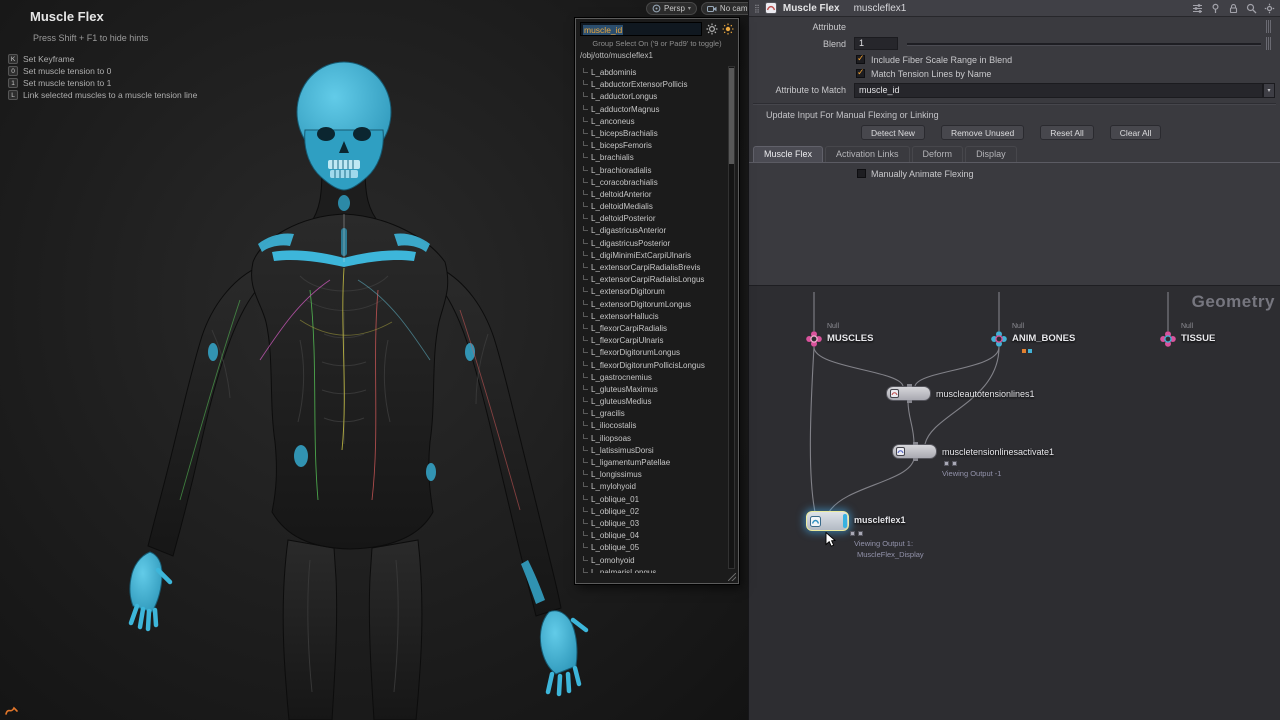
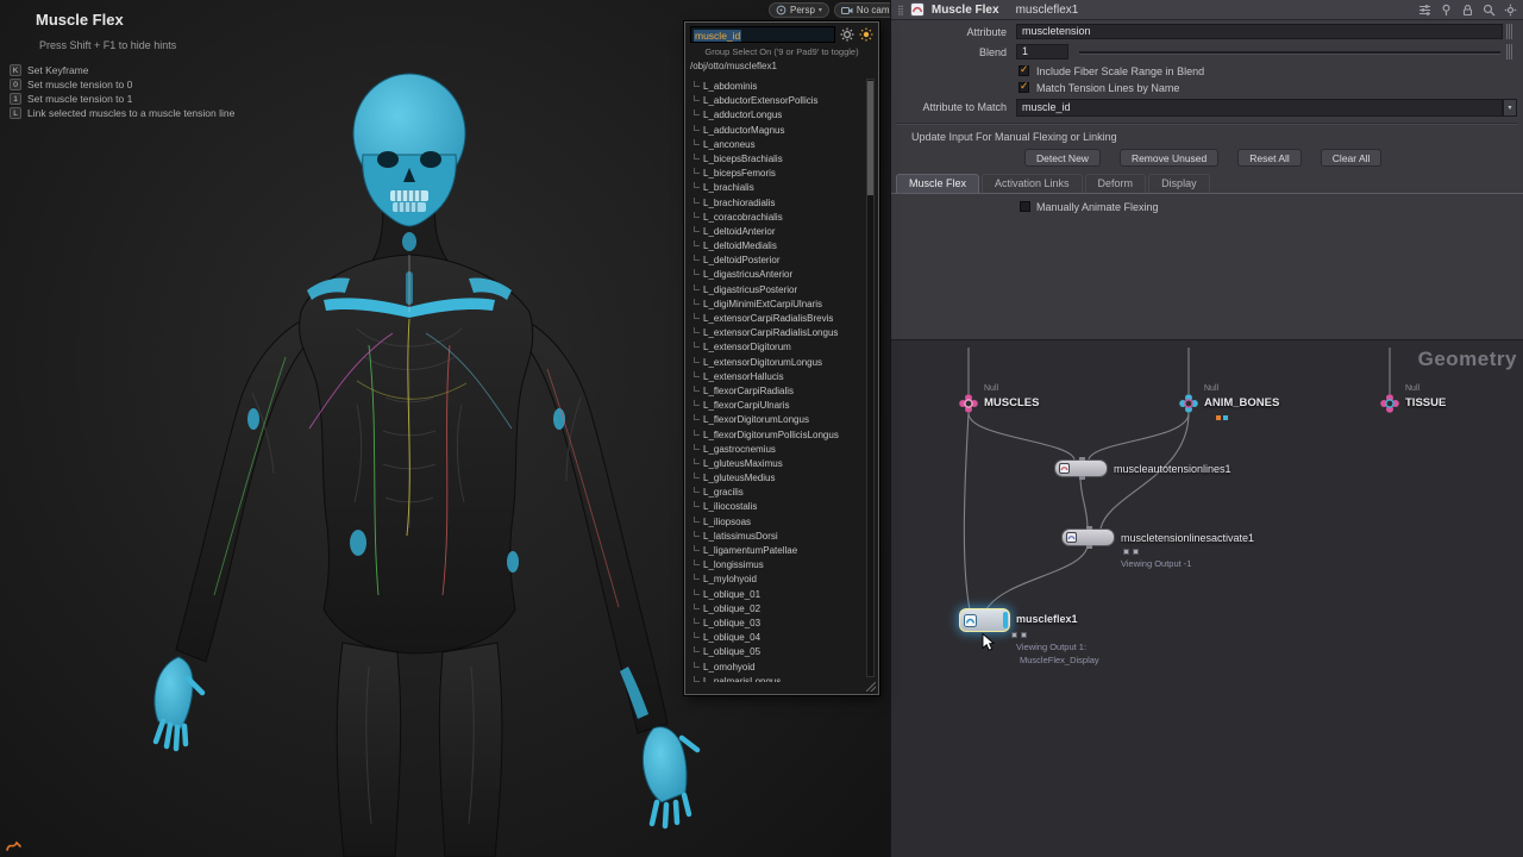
  Muscle Flex
  Press Shift + F1 to hide hints
  Set Keyframe
  Set muscle tension to 0
  Set muscle tension to 1
  Link selected muscles to a muscle tension line
  Persp
  No cam
  muscle_id
  Group Select On ('9 or Pad9' to toggle)
  /obj/otto/muscleflex1
  L_abdominis
  L_abductorExtensorPollicis
  L_adductorLongus
  L_adductorMagnus
  L_anconeus
  L_bicepsBrachialis
  L_bicepsFemoris
  L_brachialis
  L_brachioradialis
  L_coracobrachialis
  L_deltoidAnterior
  L_deltoidMedialis
  L_deltoidPosterior
  L_digastricusAnterior
  L_digastricusPosterior
  L_digiMinimiExtCarpiUlnaris
  L_extensorCarpiRadialisBrevis
  L_extensorCarpiRadialisLongus
  L_extensorDigitorum
  L_extensorDigitorumLongus
  L_extensorHallucis
  L_flexorCarpiRadialis
  L_flexorCarpiUlnaris
  L_flexorDigitorumLongus
  L_flexorDigitorumPollicisLongus
  L_gastrocnemius
  L_gluteusMaximus
  L_gluteusMedius
  L_gracilis
  L_iliocostalis
  L_iliopsoas
  L_latissimusDorsi
  L_ligamentumPatellae
  L_longissimus
  L_mylohyoid
  L_oblique_01
  L_oblique_02
  L_oblique_03
  L_oblique_04
  L_oblique_05
  L_omohyoid
  L_palmarisLongus
  ⣿
  Muscle Flex
  muscleflex1
  Attribute
+ muscletension
  Blend
  1
  Include Fiber Scale Range in Blend
  Match Tension Lines by Name
  Attribute to Match
  muscle_id
  Update Input For Manual Flexing or Linking
  Detect New
  Remove Unused
  Reset All
  Clear All
  Muscle Flex
  Activation Links
  Deform
  Display
  Manually Animate Flexing
  Geometry
  MUSCLES
  ANIM_BONES
  TISSUE
  muscleautotensionlines1
  muscletensionlinesactivate1
  Viewing Output -1
  muscleflex1
  Viewing Output 1:
  MuscleFlex_Display
